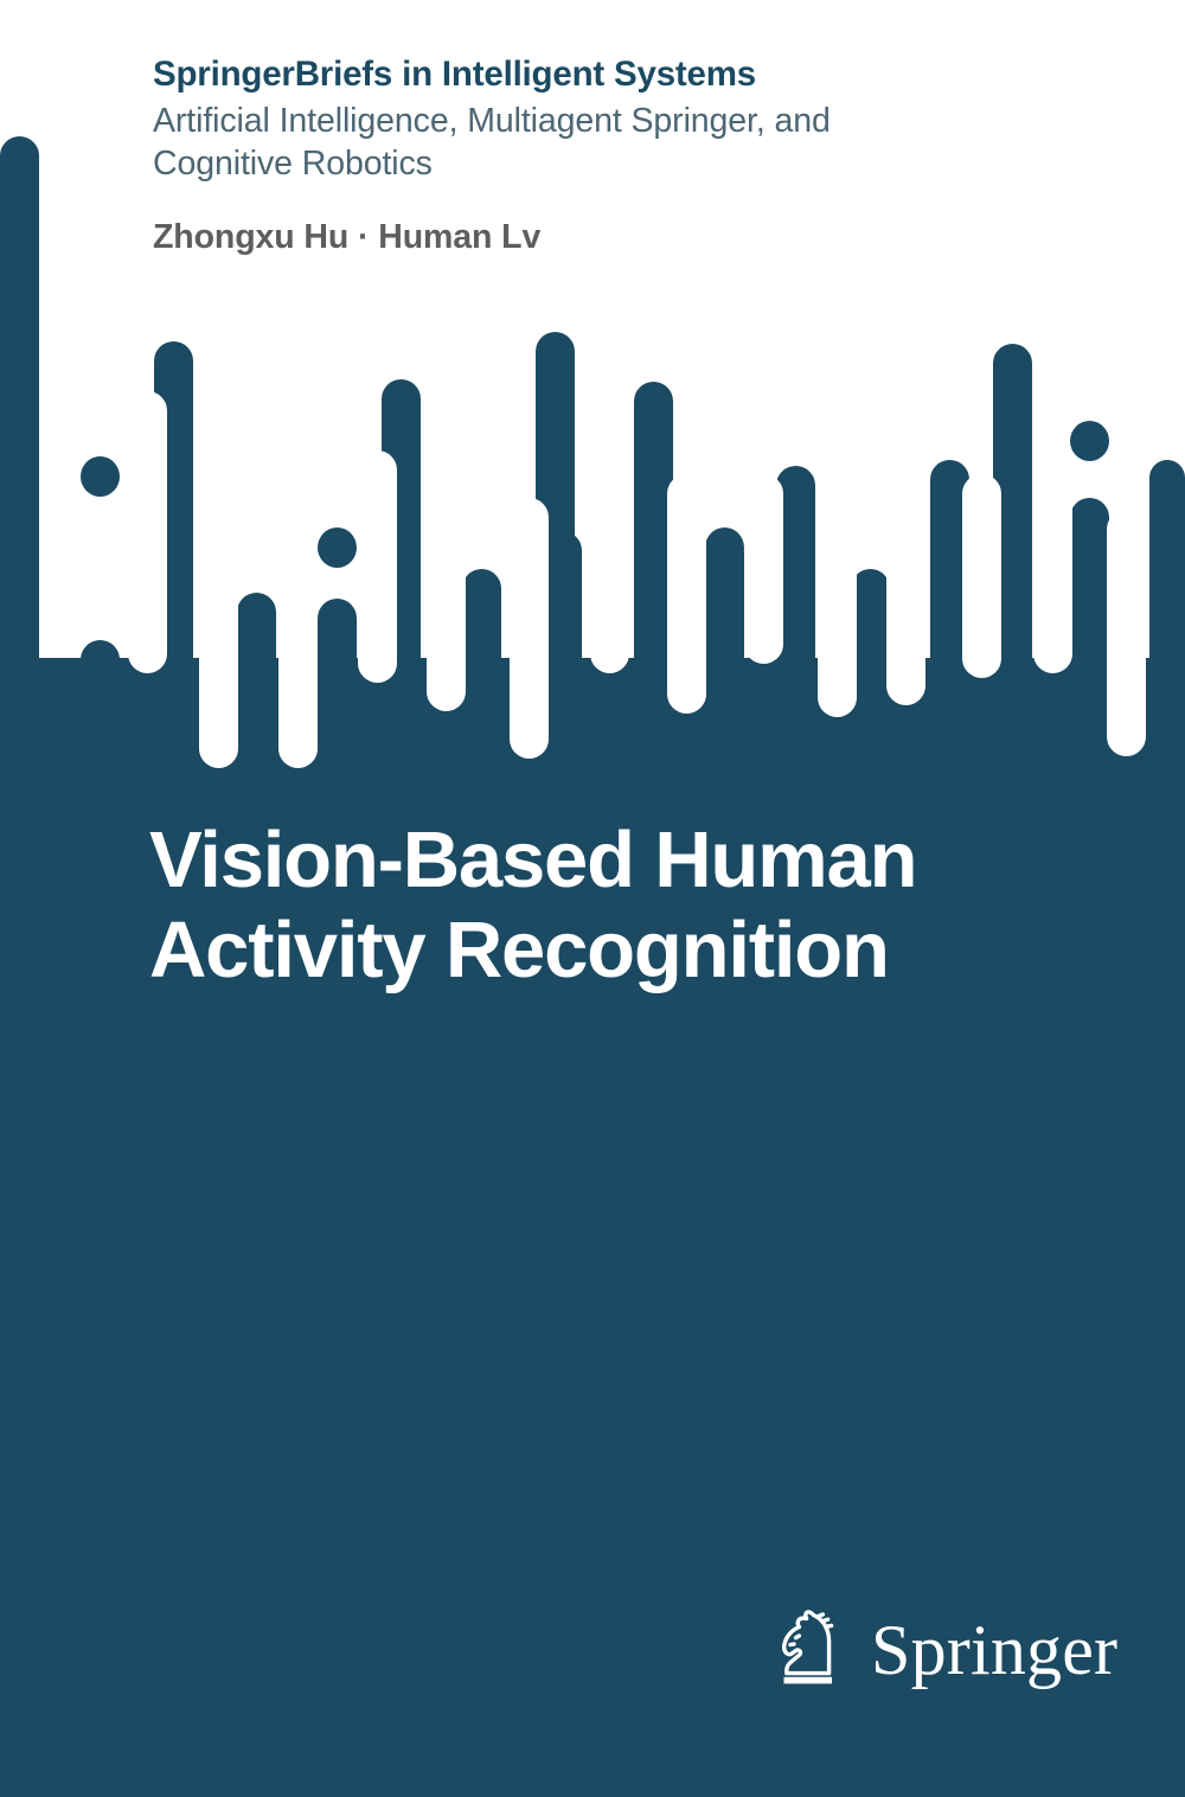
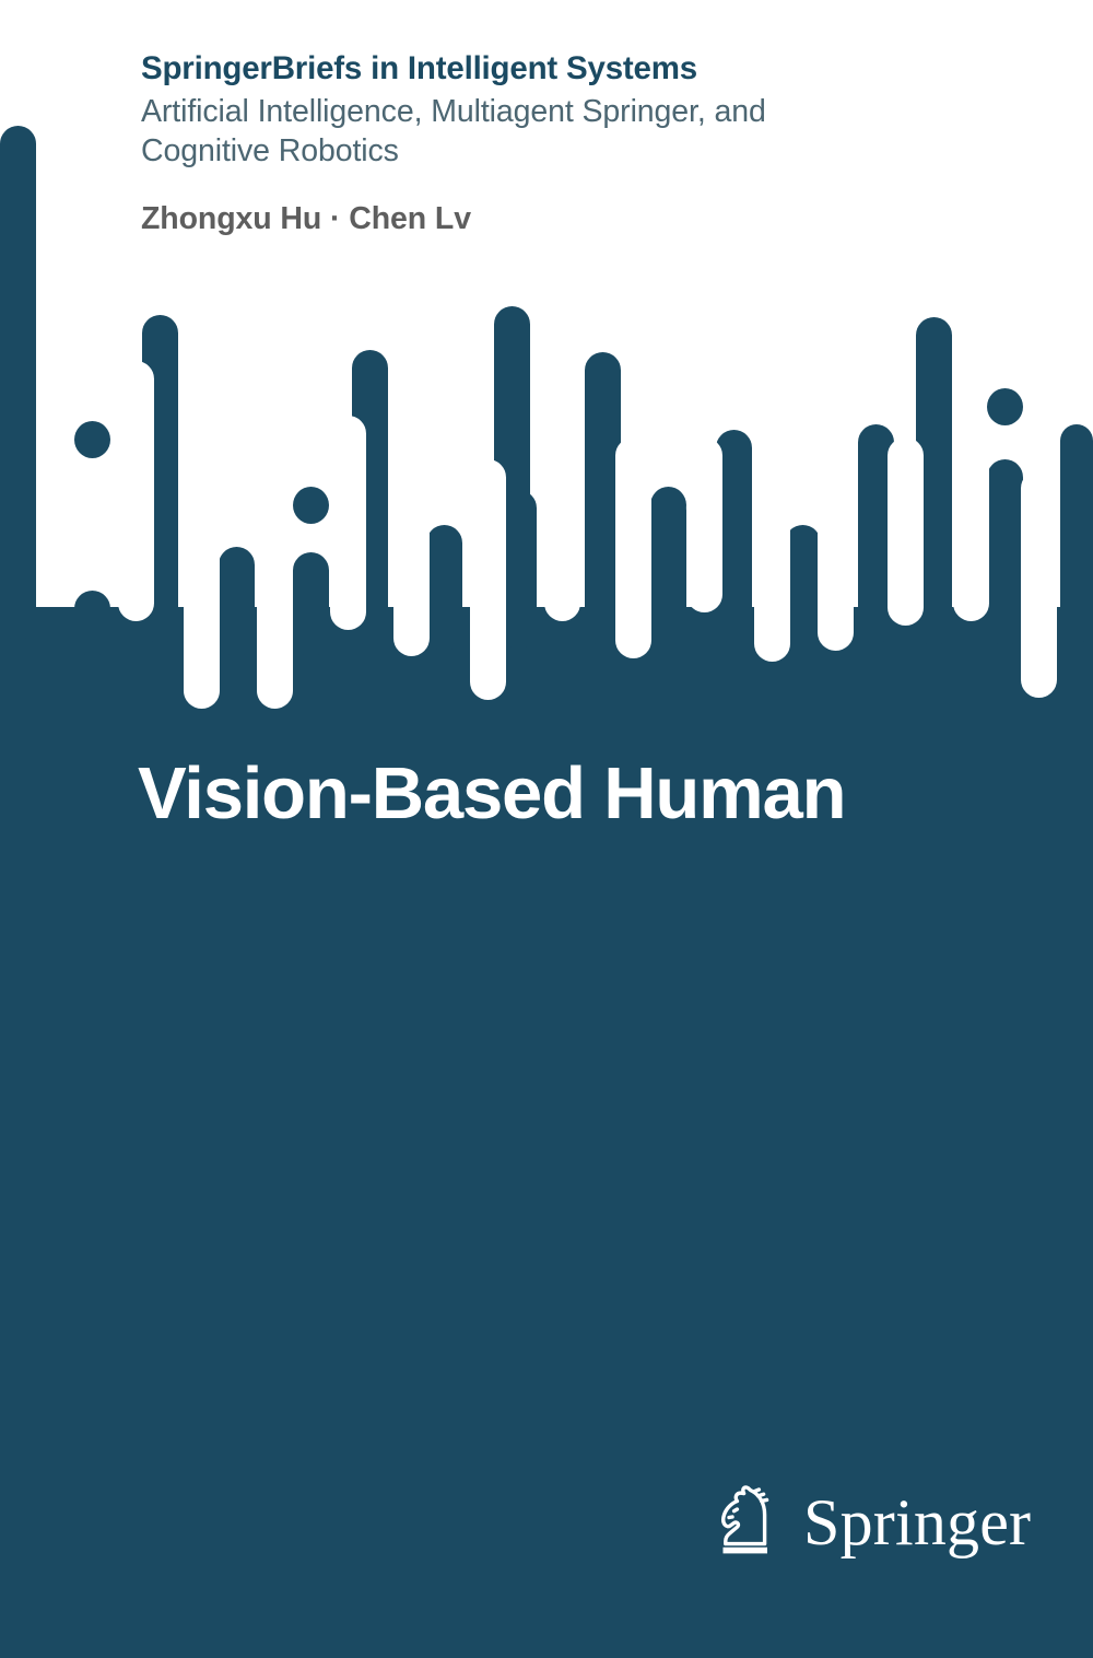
  SpringerBriefs in Intelligent Systems
  Artificial Intelligence, Multiagent Springer, and Cognitive Robotics
- Zhongxu Hu · Human Lv
+ Zhongxu Hu · Chen Lv
  Vision-Based Human
- Activity Recognition
  Springer
